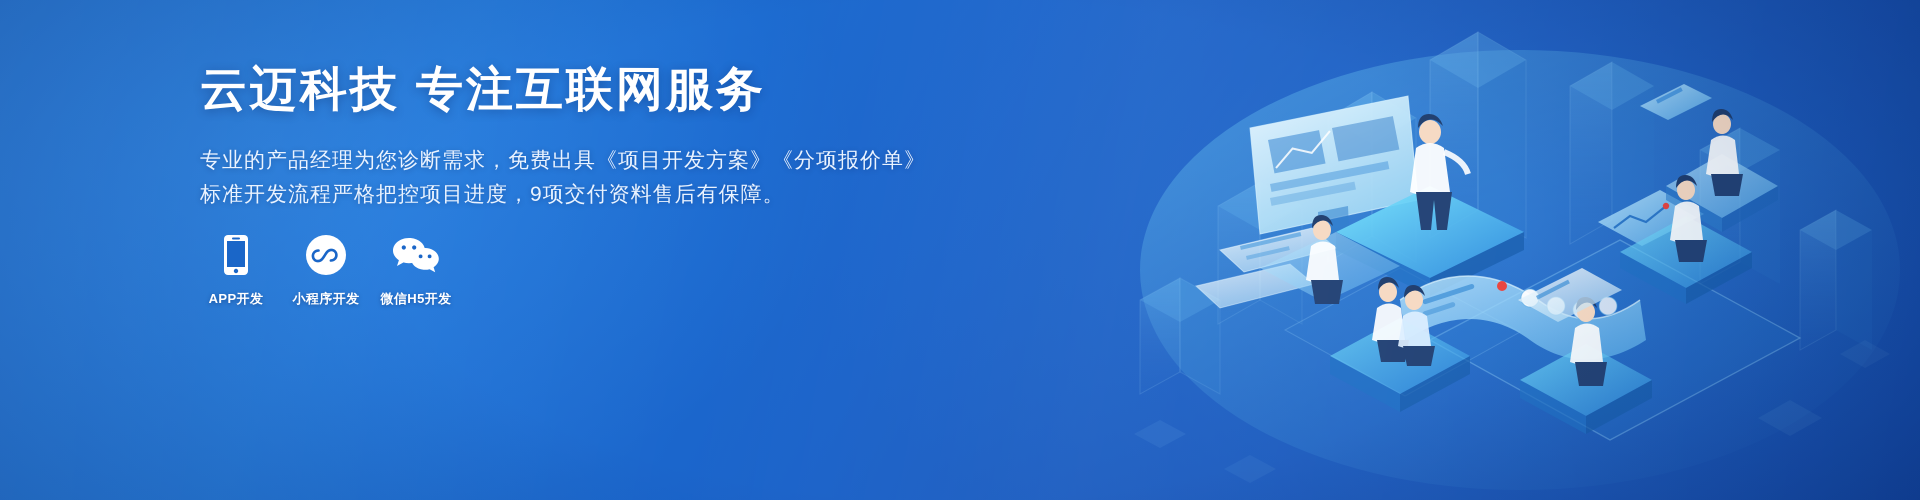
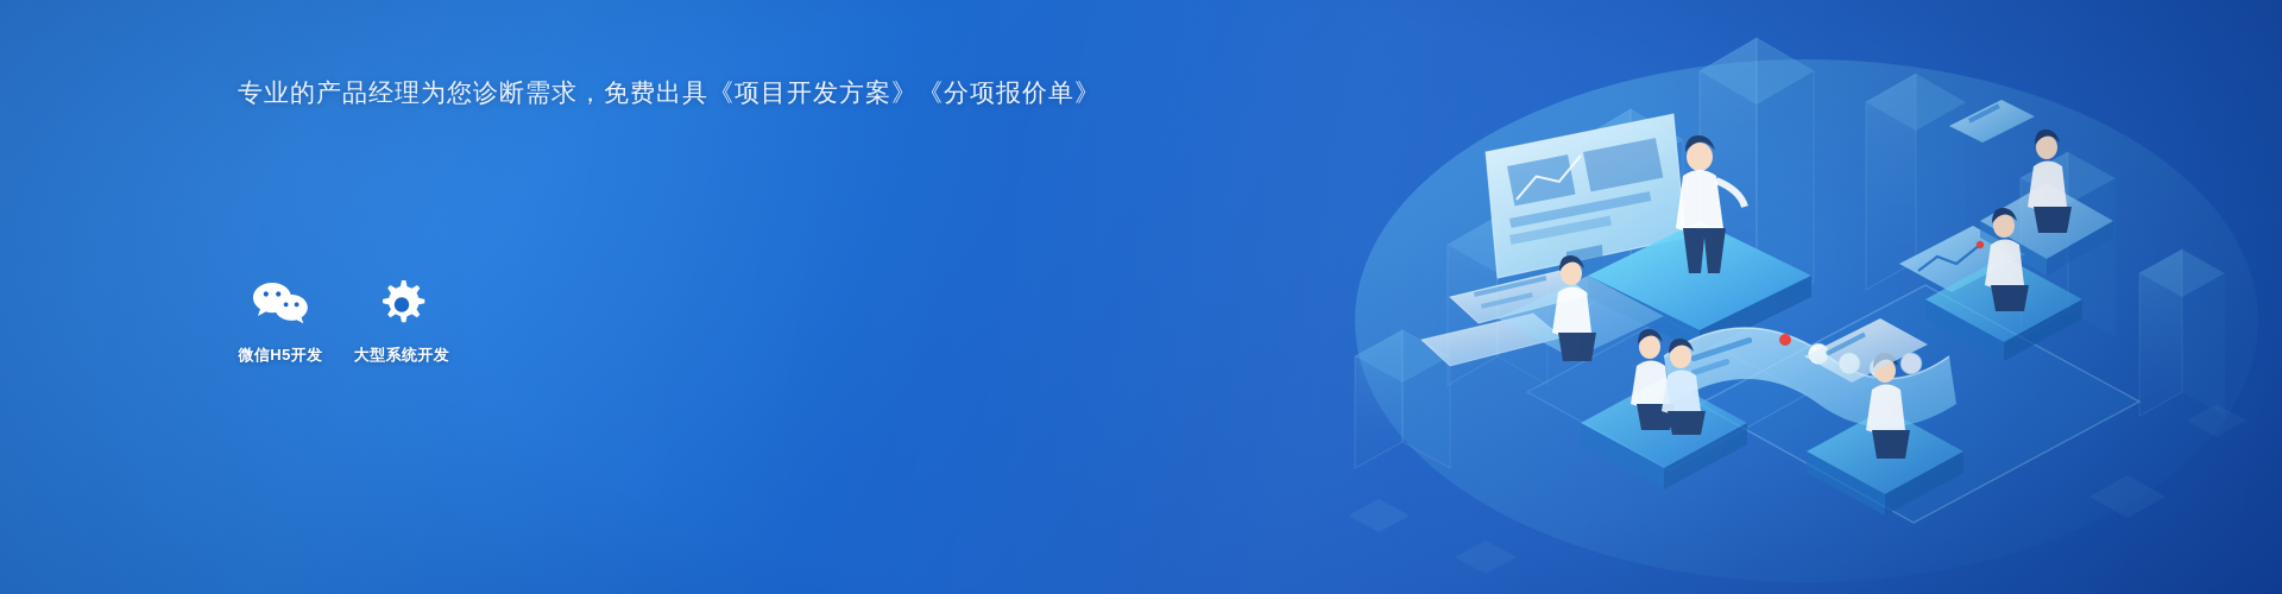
- 云迈科技 专注互联网服务
  专业的产品经理为您诊断需求，免费出具《项目开发方案》《分项报价单》
- 标准开发流程严格把控项目进度，9项交付资料售后有保障。
- APP开发
- 小程序开发
  微信H5开发
+ 大型系统开发
